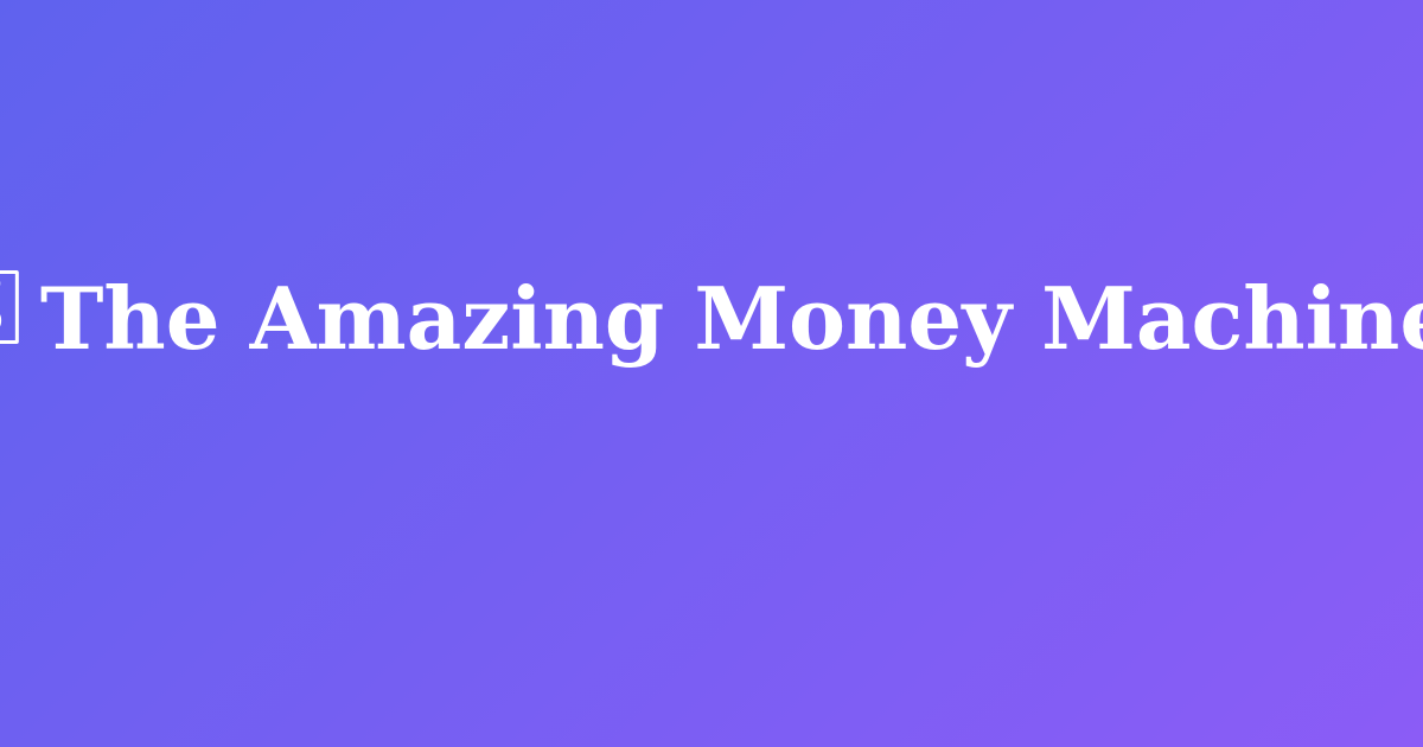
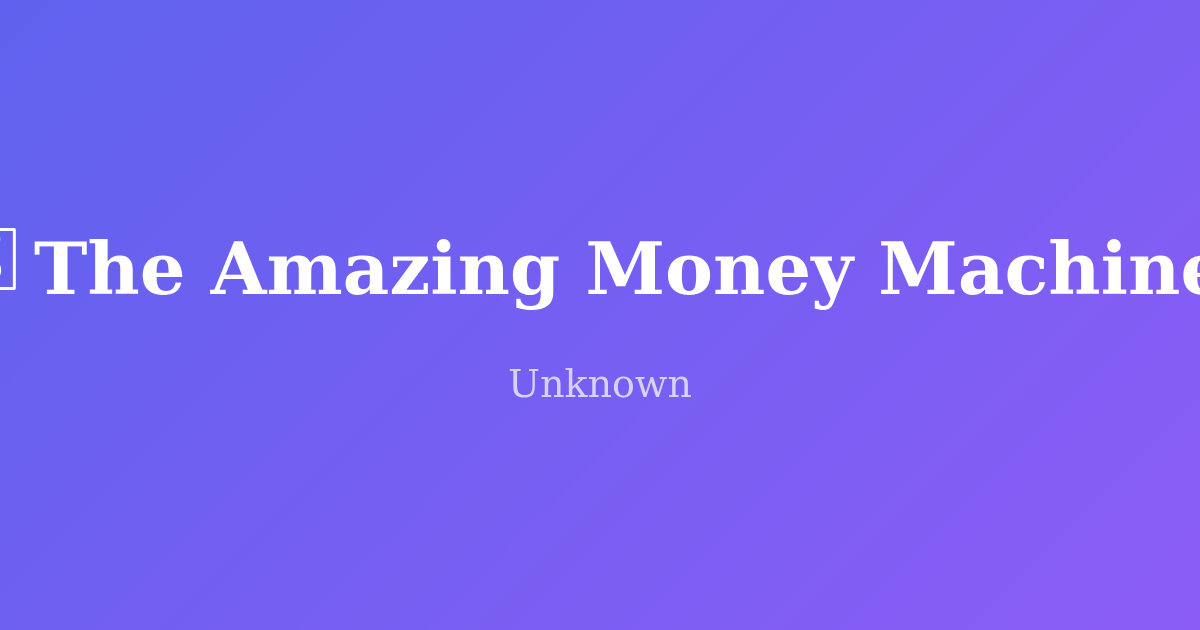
  The Amazing Money Machin
+ Unknown
